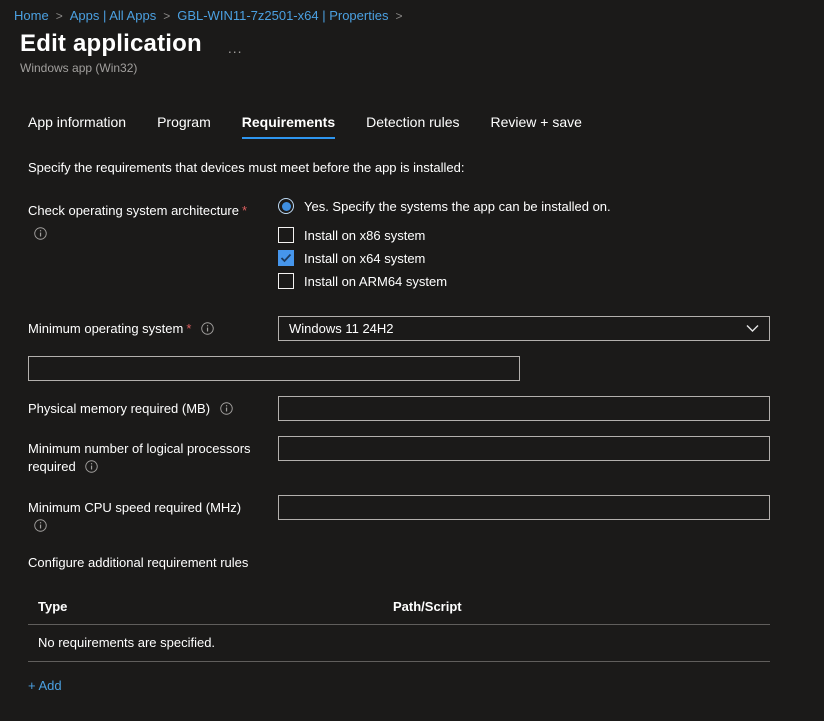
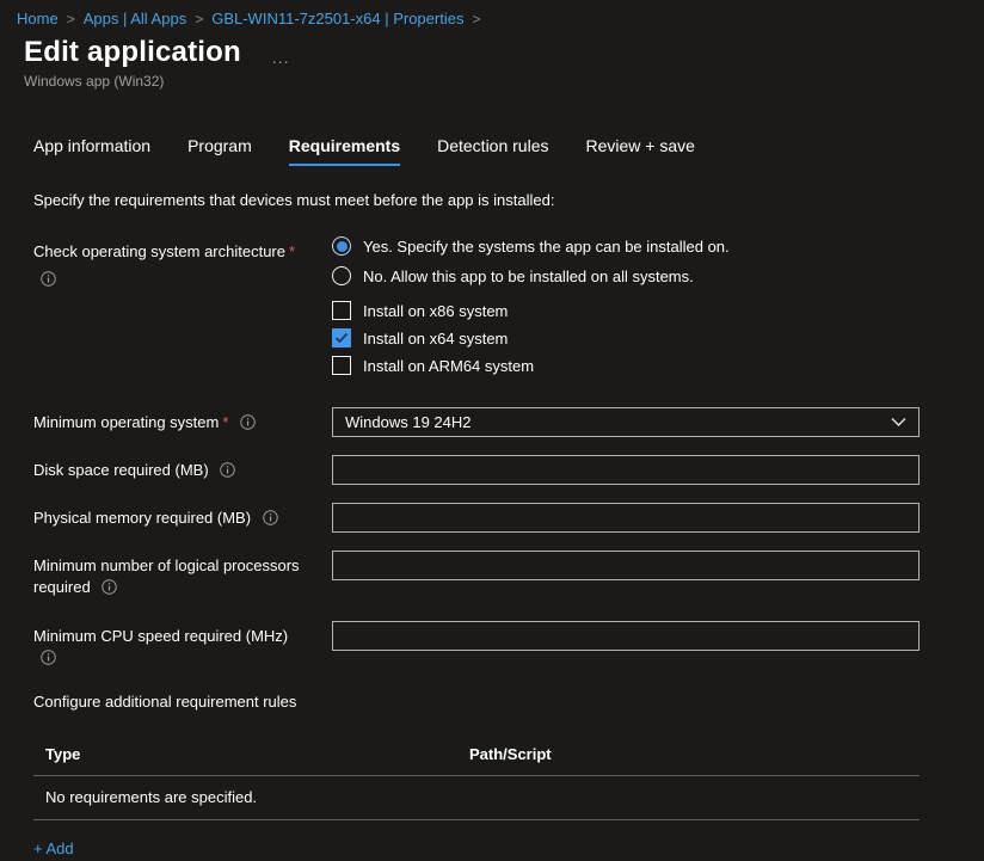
  Home
  >
  Apps | All Apps
  >
  GBL-WIN11-7z2501-x64 | Properties
  >
  Edit application
  ...
  Windows app (Win32)
  App information
  Program
  Requirements
  Detection rules
  Review + save
  Specify the requirements that devices must meet before the app is installed:
  Check operating system architecture *
  Yes. Specify the systems the app can be installed on.
+ No. Allow this app to be installed on all systems.
  Install on x86 system
  Install on x64 system
  Install on ARM64 system
  Minimum operating system *
- Windows 11 24H2
+ Windows 19 24H2
+ Disk space required (MB)
  Physical memory required (MB)
  Minimum number of logical processors required
  Minimum CPU speed required (MHz)
  Configure additional requirement rules
  Type
  Path/Script
  No requirements are specified.
  + Add
